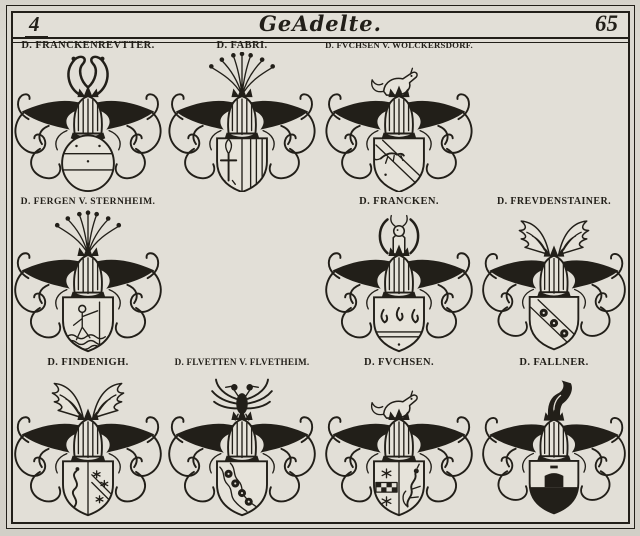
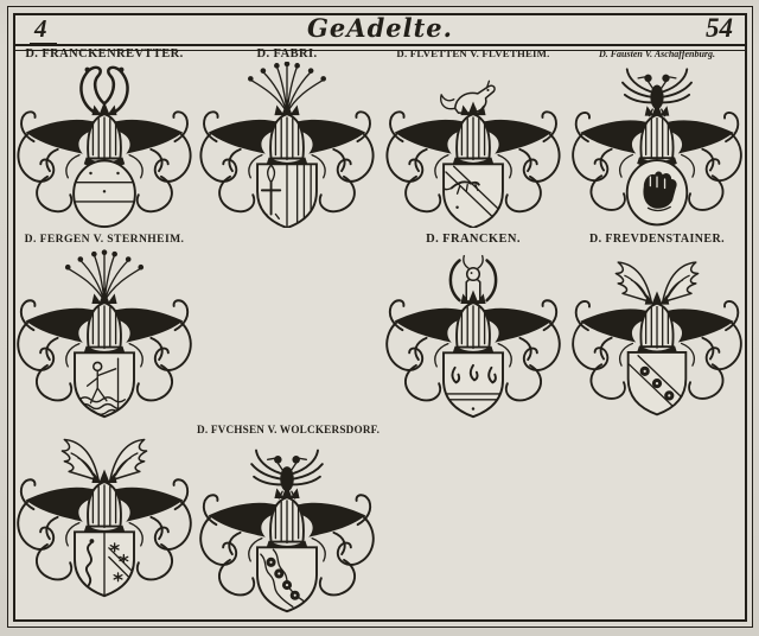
  4
  GeAdelte.
- 65
+ 54
  D. FRANCKENREVTTER.
  D. FABRI.
- D. FVCHSEN V. WOLCKERSDORF.
+ D. FLVETTEN V. FLVETHEIM.
+ D. Fausten V. Aschaffenburg.
  D. FERGEN V. STERNHEIM.
  D. FRANCKEN.
  D. FREVDENSTAINER.
- D. FINDENIGH.
- D. FLVETTEN V. FLVETHEIM.
+ D. FVCHSEN V. WOLCKERSDORF.
- D. FVCHSEN.
- D. FALLNER.
